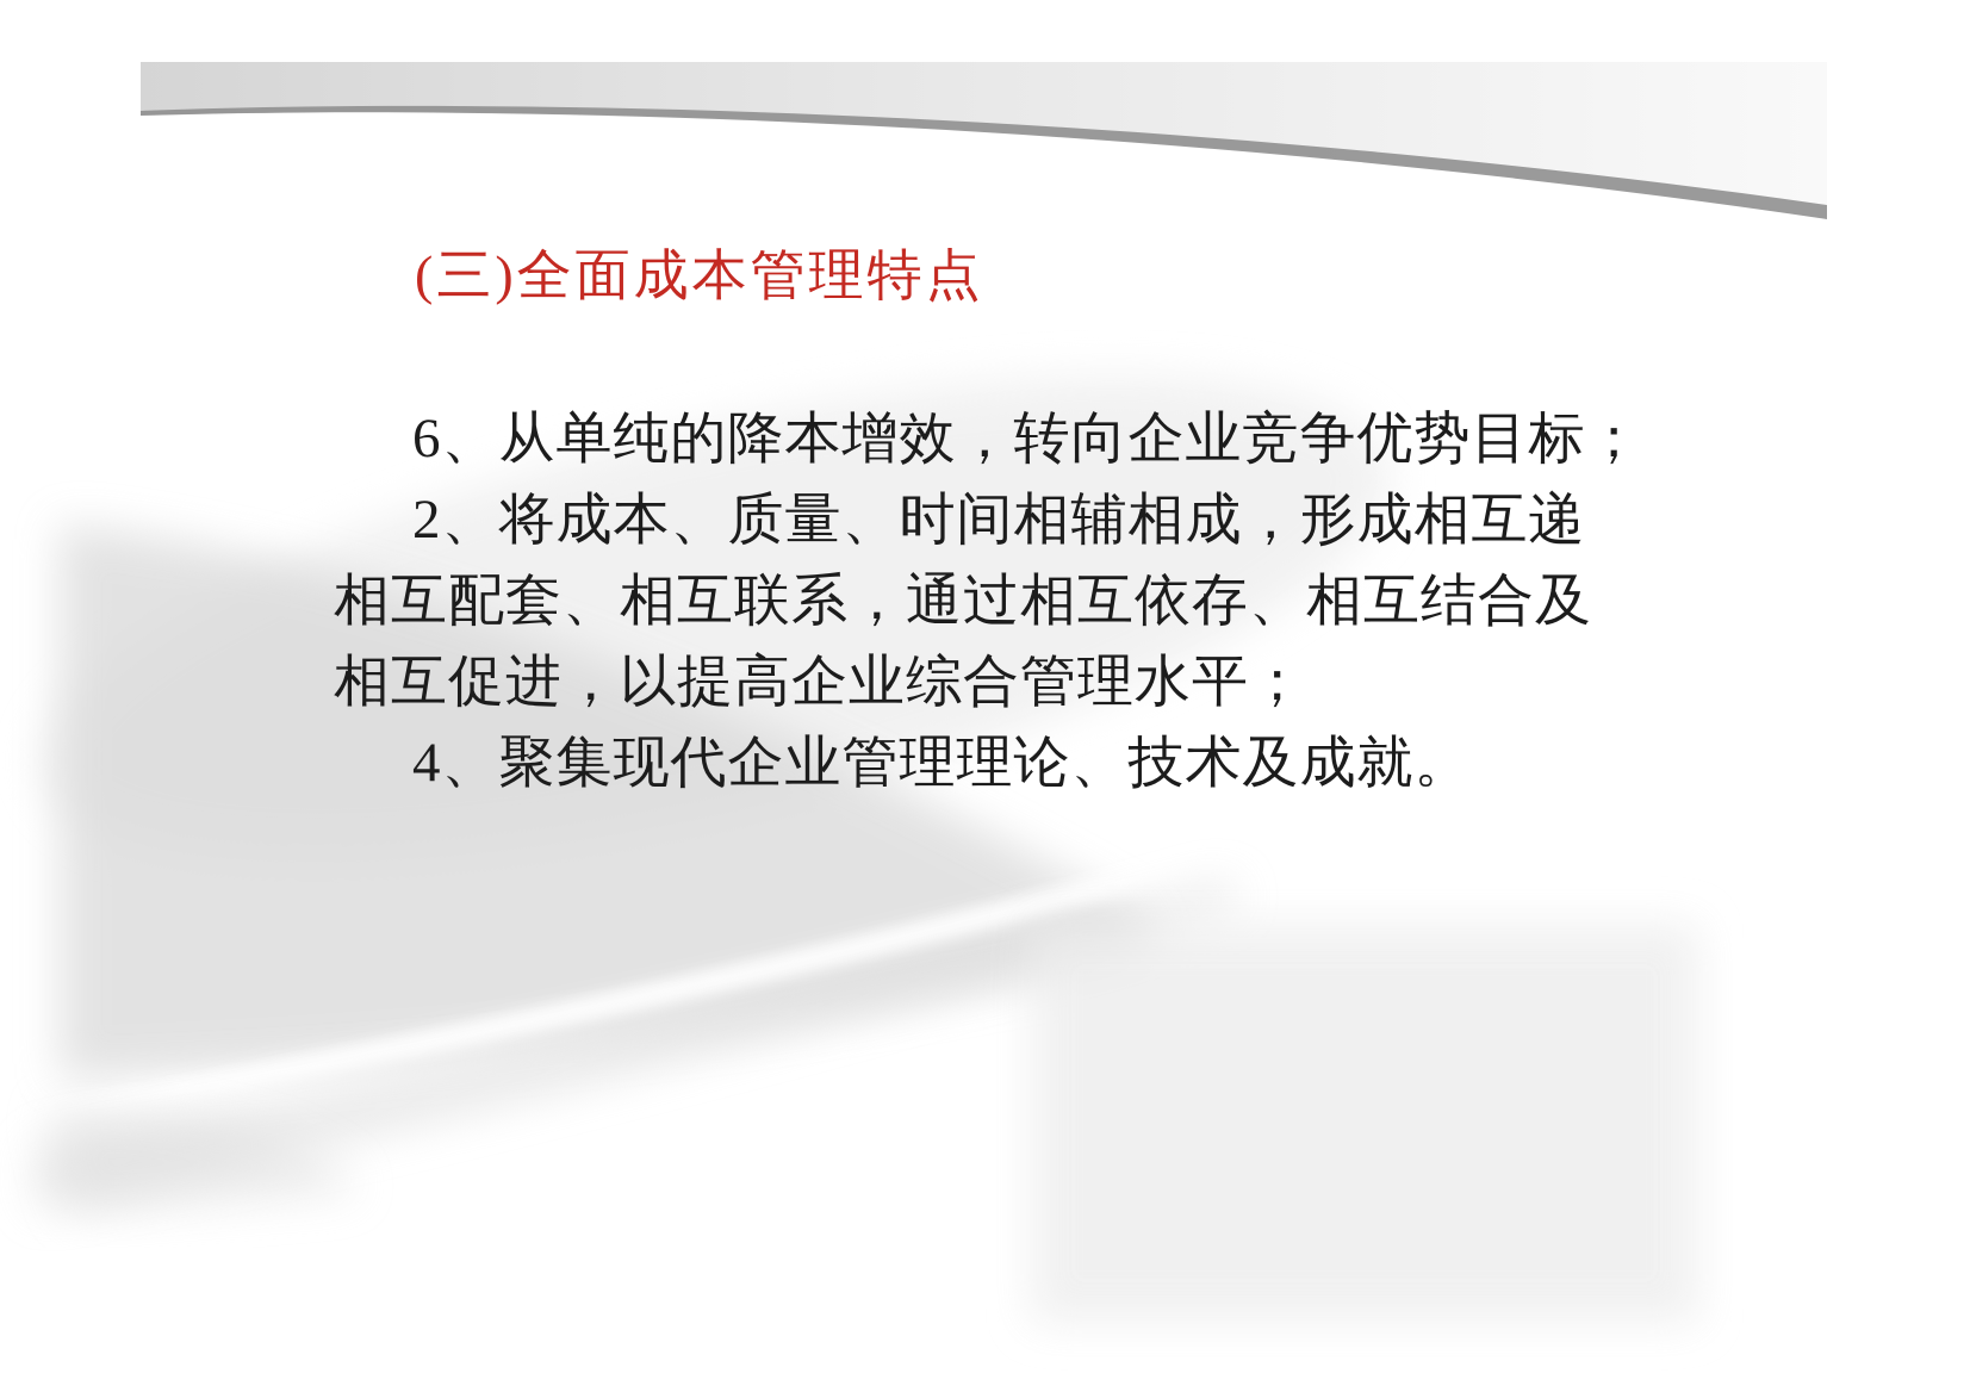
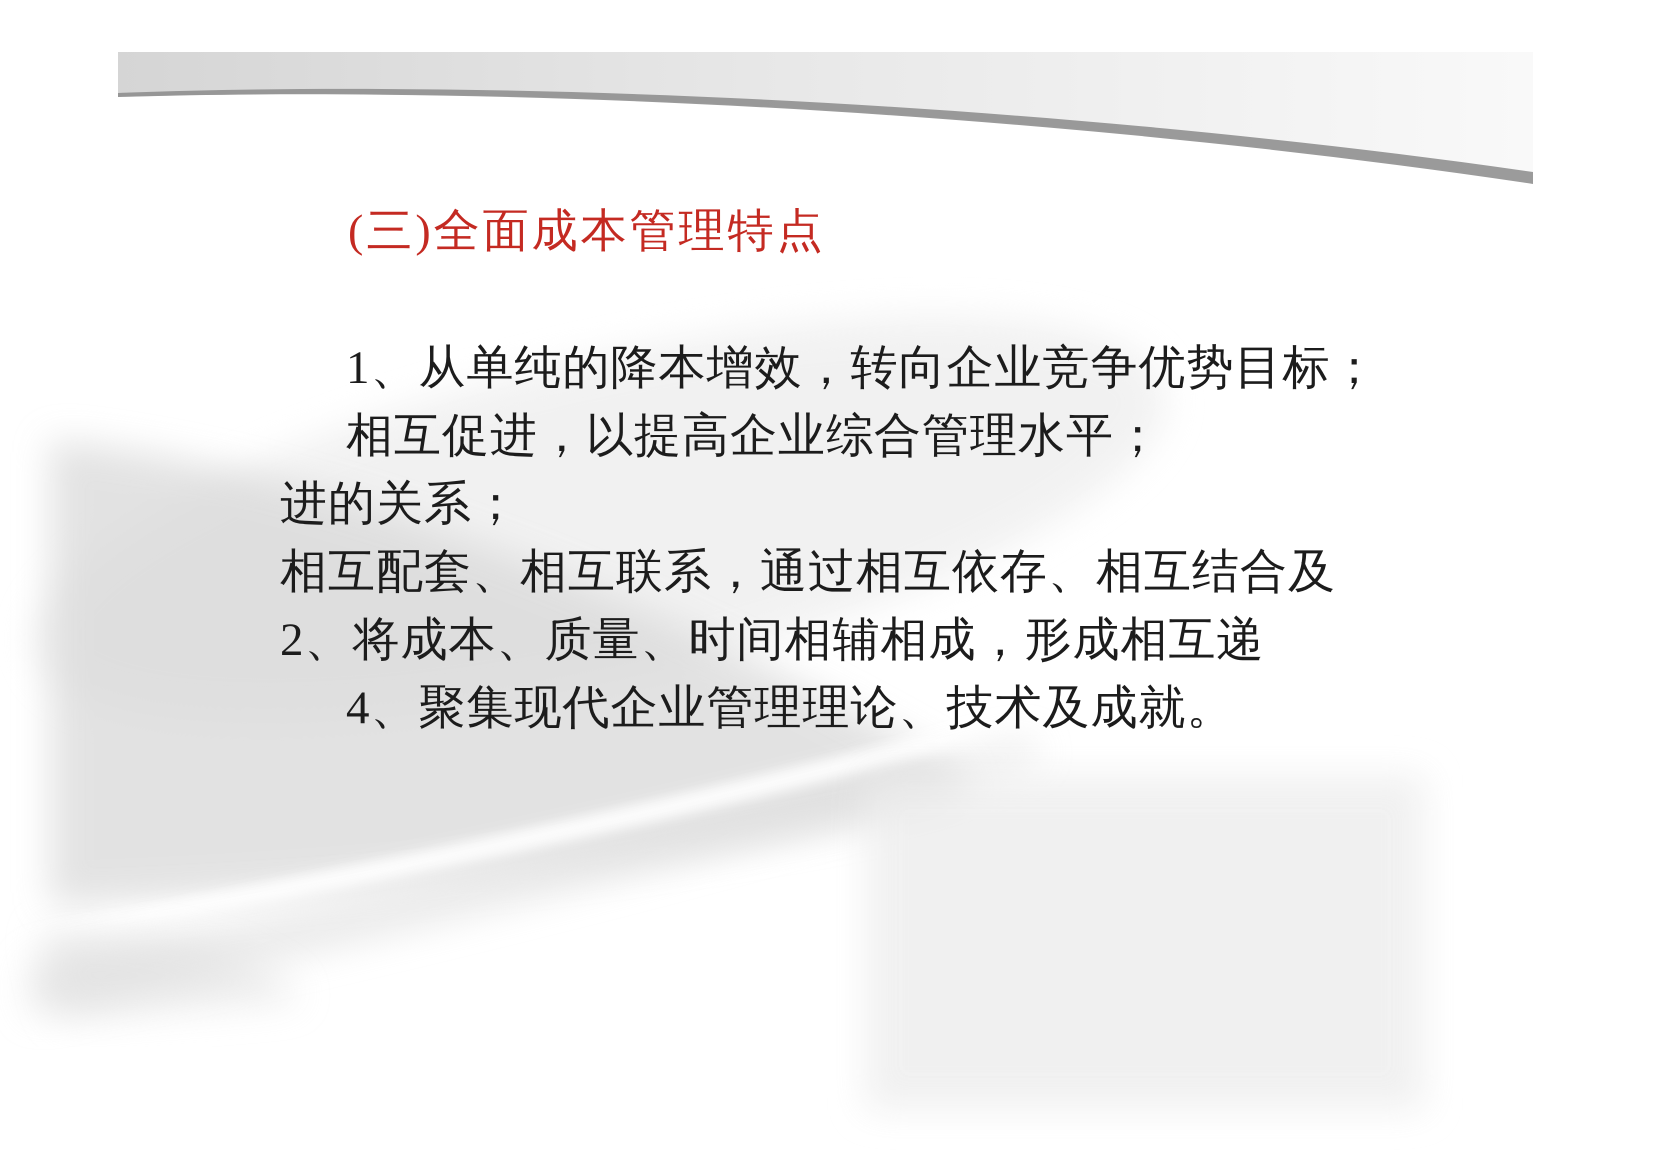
  (三)全面成本管理特点
- 6、从单纯的降本增效，转向企业竞争优势目标；
+ 1、从单纯的降本增效，转向企业竞争优势目标；
- 2、将成本、质量、时间相辅相成，形成相互递
+ 相互促进，以提高企业综合管理水平；
+ 进的关系；
  相互配套、相互联系，通过相互依存、相互结合及
- 相互促进，以提高企业综合管理水平；
+ 2、将成本、质量、时间相辅相成，形成相互递
  4、聚集现代企业管理理论、技术及成就。
